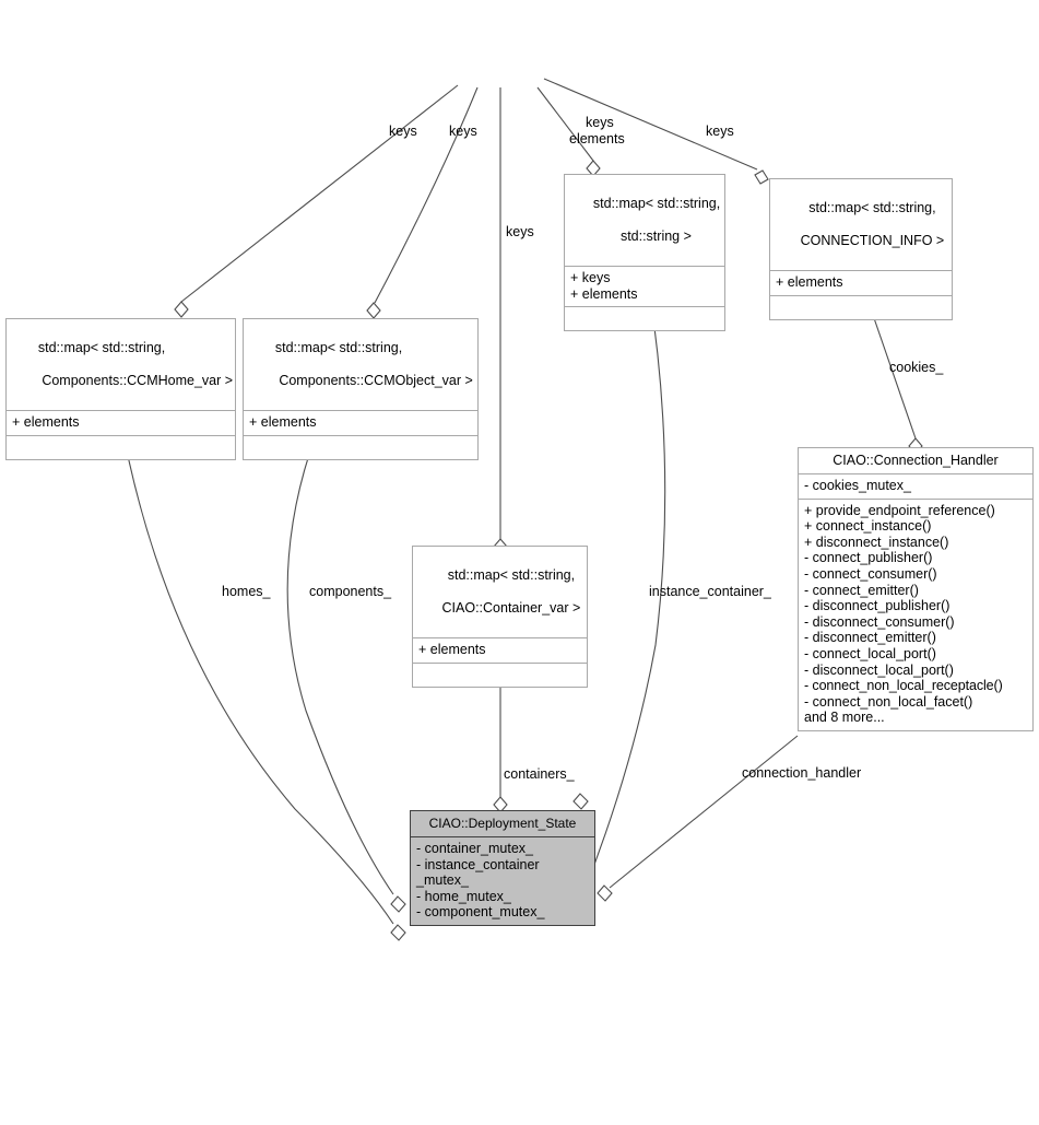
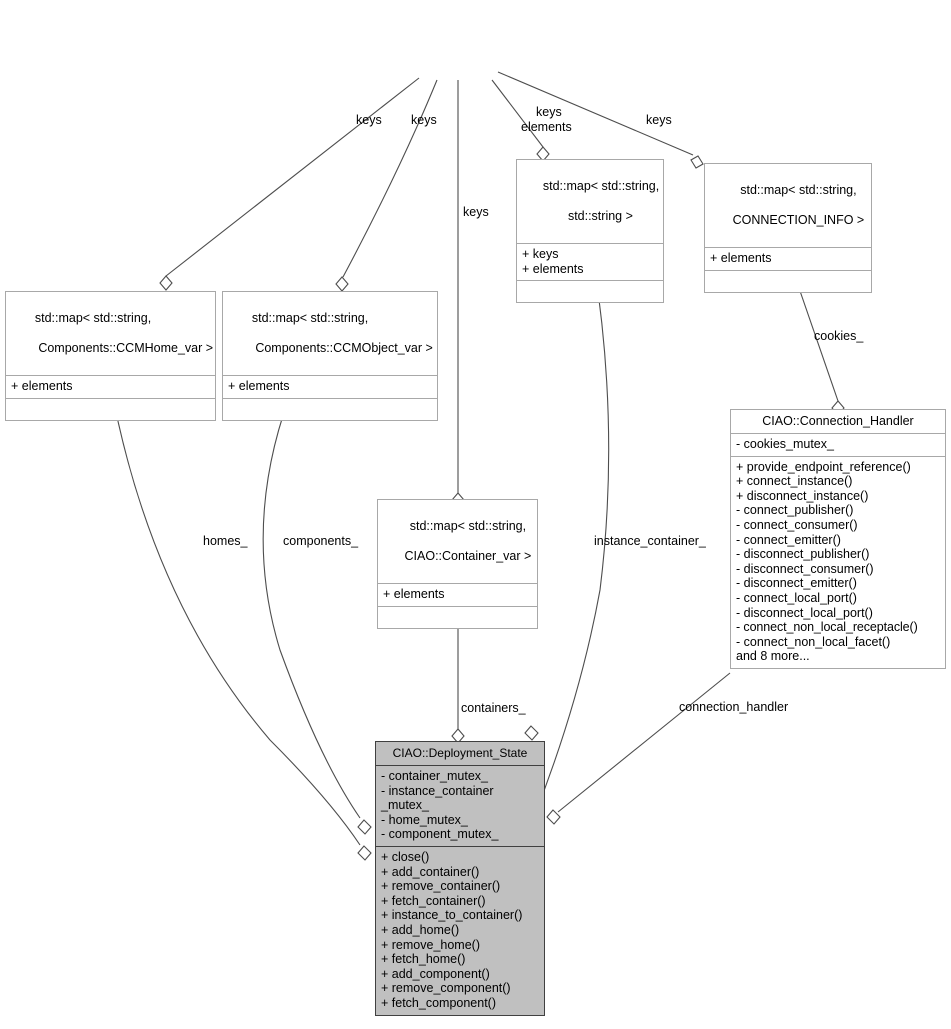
  std::map< std::string,
  std::string >
  + keys
  + elements
  std::map< std::string,
  CONNECTION_INFO >
  + elements
  std::map< std::string,
  Components::CCMHome_var >
  + elements
  std::map< std::string,
  Components::CCMObject_var >
  + elements
  std::map< std::string,
  CIAO::Container_var >
  + elements
  CIAO::Connection_Handler
  - cookies_mutex_
  + provide_endpoint_reference()
  + connect_instance()
  + disconnect_instance()
  - connect_publisher()
  - connect_consumer()
  - connect_emitter()
  - disconnect_publisher()
  - disconnect_consumer()
  - disconnect_emitter()
  - connect_local_port()
  - disconnect_local_port()
  - connect_non_local_receptacle()
  - connect_non_local_facet()
  and 8 more...
  CIAO::Deployment_State
  - container_mutex_
  - instance_container
  _mutex_
  - home_mutex_
  - component_mutex_
+ + close()
+ + add_container()
+ + remove_container()
+ + fetch_container()
+ + instance_to_container()
+ + add_home()
+ + remove_home()
+ + fetch_home()
+ + add_component()
+ + remove_component()
+ + fetch_component()
  keys
  keys
  keys
  keys
  elements
  keys
  cookies_
  homes_
  components_
  instance_container_
  containers_
  connection_handler
